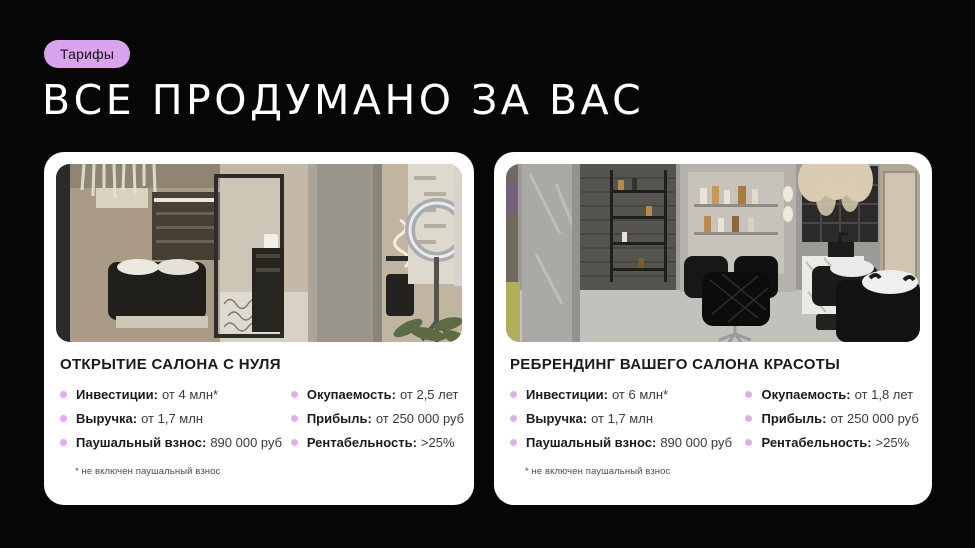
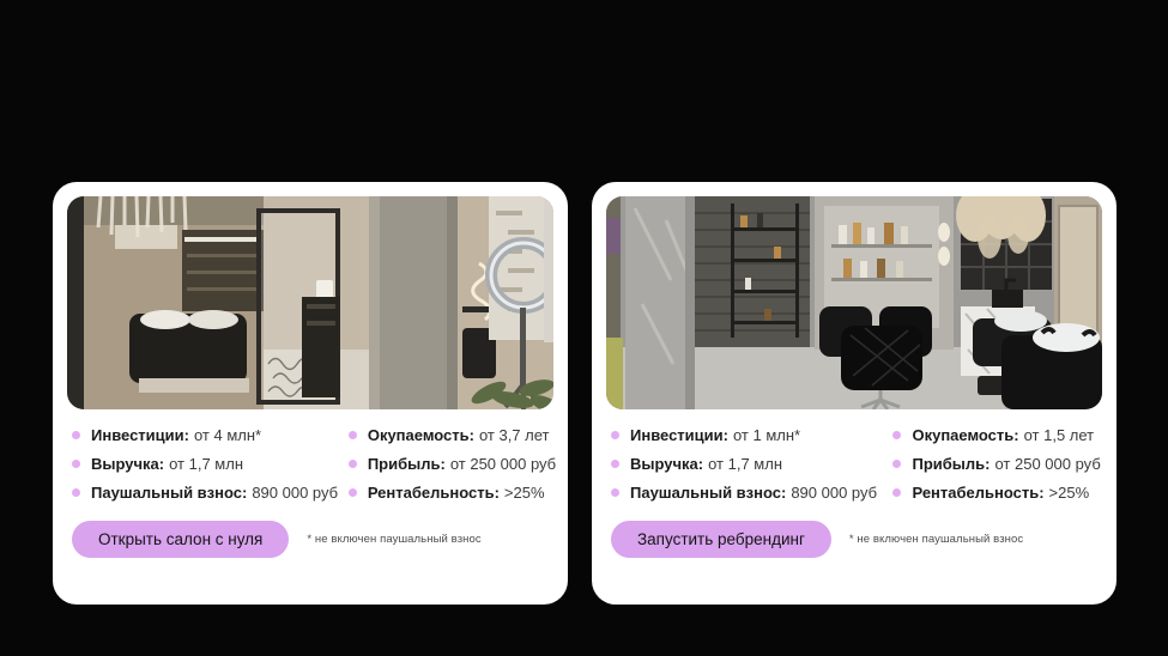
- Тарифы
- ВСЕ ПРОДУМАНО ЗА ВАС
- ОТКРЫТИЕ САЛОНА С НУЛЯ
  Инвестиции:
  от 4 млн*
  Выручка:
  от 1,7 млн
  Паушальный взнос:
  890 000 руб
  Окупаемость:
- от 2,5 лет
+ от 3,7 лет
  Прибыль:
  от 250 000 руб
  Рентабельность:
  >25%
+ Открыть салон с нуля
  * не включен паушальный взнос
- РЕБРЕНДИНГ ВАШЕГО САЛОНА КРАСОТЫ
  Инвестиции:
- от 6 млн*
+ от 1 млн*
  Выручка:
  от 1,7 млн
  Паушальный взнос:
  890 000 руб
  Окупаемость:
- от 1,8 лет
+ от 1,5 лет
  Прибыль:
  от 250 000 руб
  Рентабельность:
  >25%
+ Запустить ребрендинг
  * не включен паушальный взнос
